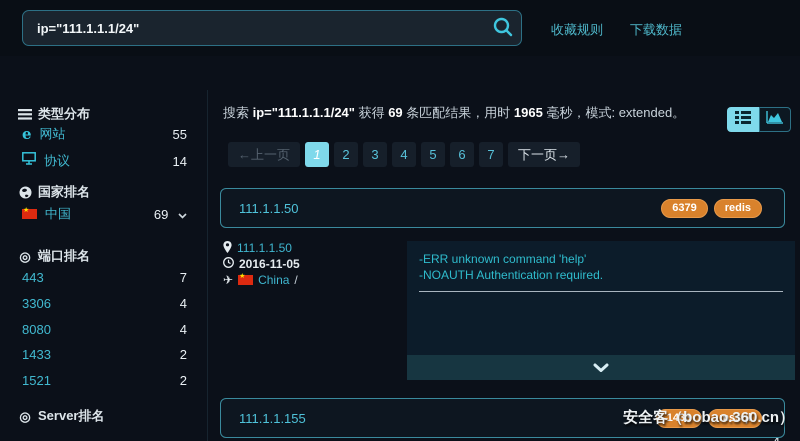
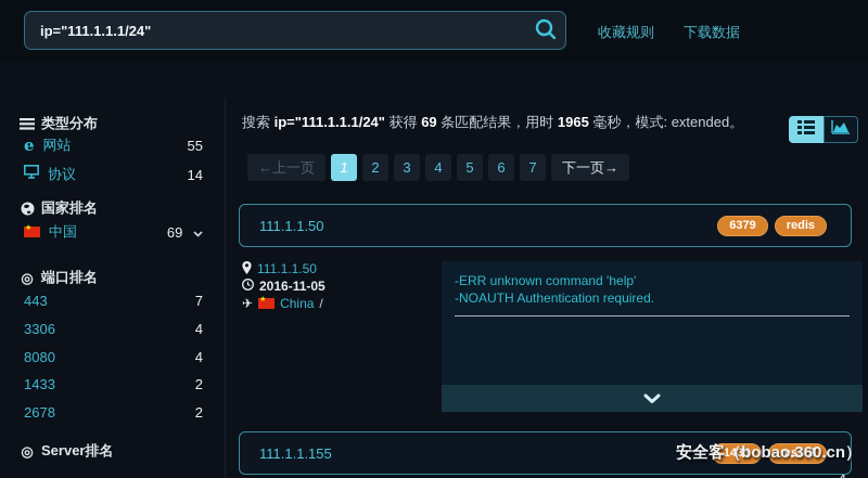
  ip="111.1.1.1/24"
  收藏规则
  下载数据
  类型分布
  e
  网站
  55
  协议
  14
  国家排名
  中国
  69
  ◎
  端口排名
  443
  7
  3306
  4
  8080
  4
  1433
  2
- 1521
+ 2678
  2
  ◎
  Server排名
  搜索 ip="111.1.1.1/24" 获得 69 条匹配结果，用时 1965 毫秒，模式: extended。
  ←上一页
  1
  2
  3
  4
  5
  6
  7
  下一页→
  111.1.1.50
  6379
  redis
  111.1.1.50
  2016-11-05
  ✈
  China
  /
  -ERR unknown command 'help'
  -NOAUTH Authentication required.
  111.1.1.155
  1433
  mssql
  安全客（bobao.360.cn）
